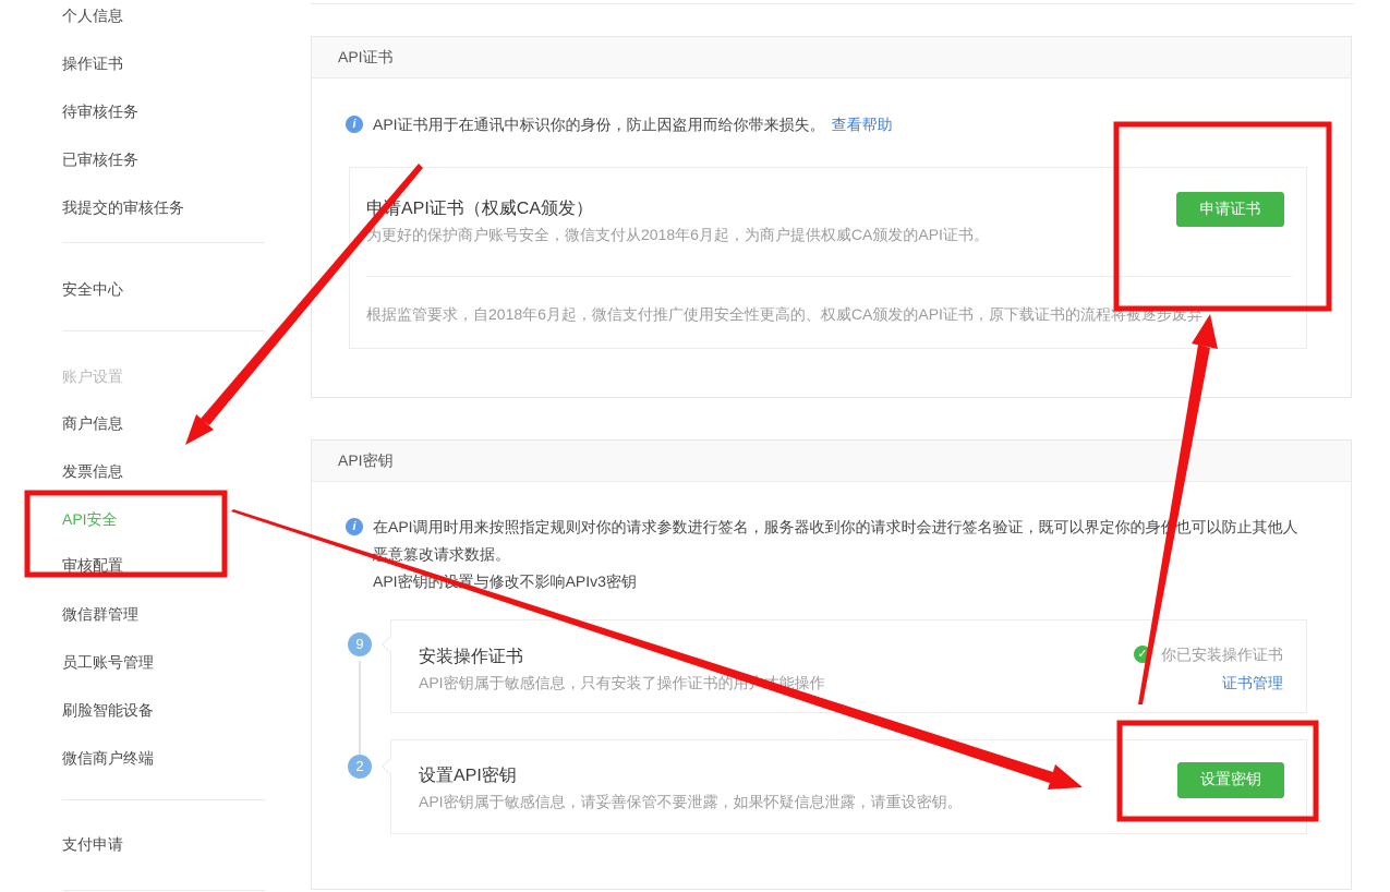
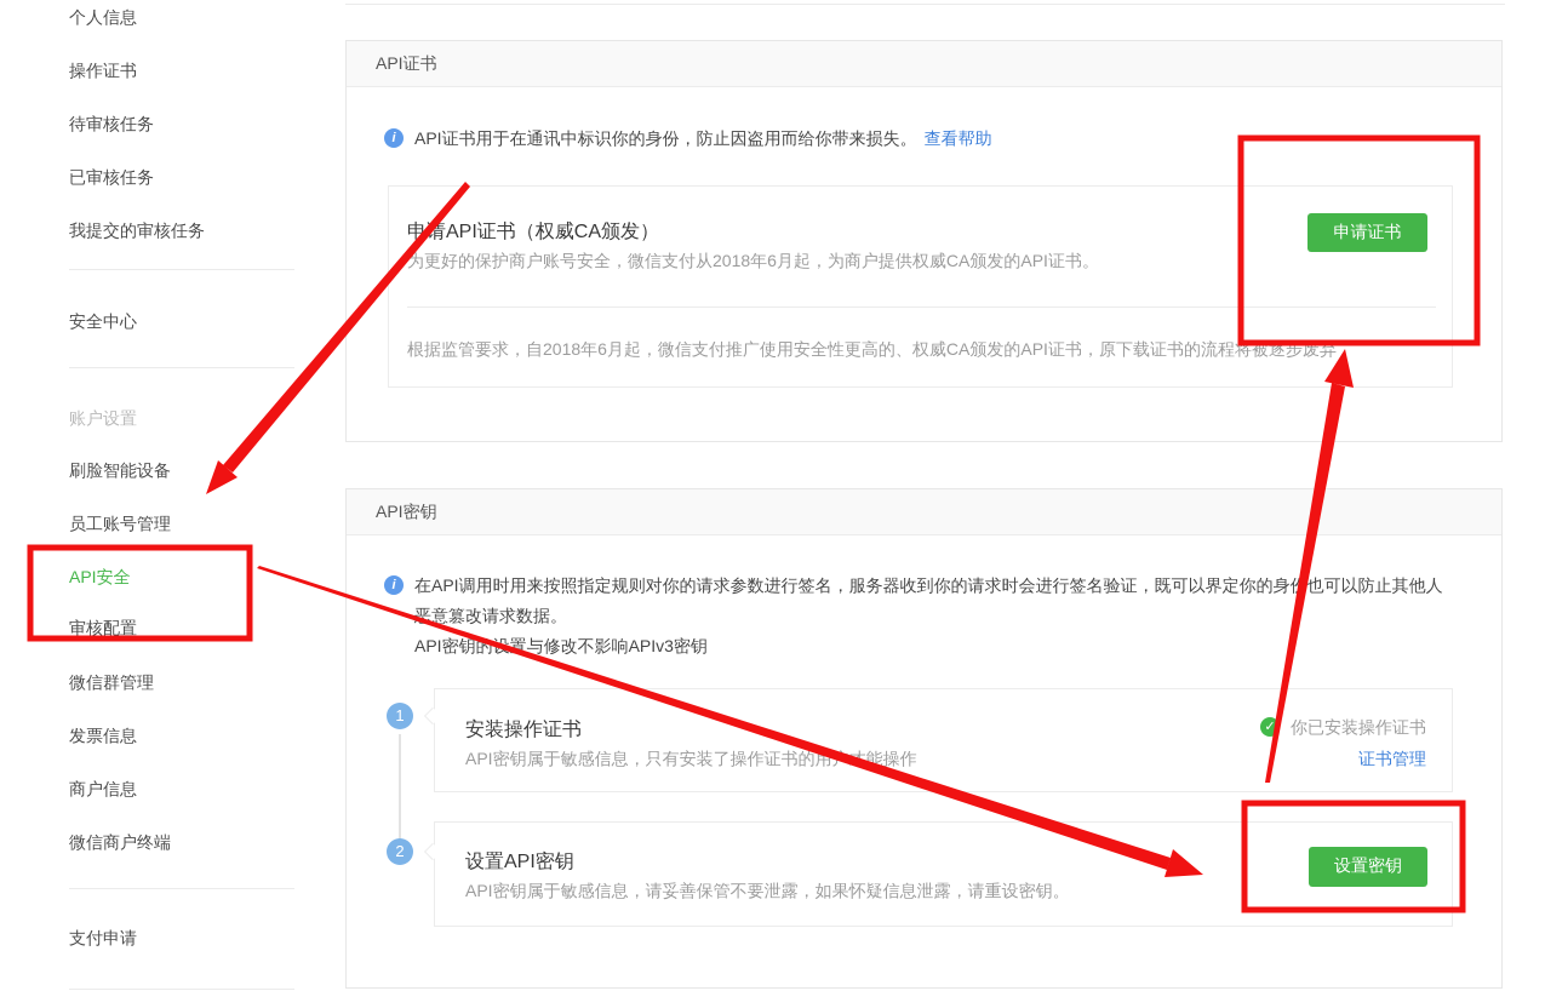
  个人信息
  操作证书
  待审核任务
  已审核任务
  我提交的审核任务
  安全中心
  账户设置
- 商户信息
+ 刷脸智能设备
- 发票信息
+ 员工账号管理
  API安全
  审核配置
  微信群管理
- 员工账号管理
+ 发票信息
- 刷脸智能设备
+ 商户信息
  微信商户终端
  支付申请
  API证书
  i
  API证书用于在通讯中标识你的身份，防止因盗用而给你带来损失。
  查看帮助
  申请API证书（权威CA颁发）
  为更好的保护商户账号安全，微信支付从2018年6月起，为商户提供权威CA颁发的API证书。
  根据监管要求，自2018年6月起，微信支付推广使用安全性更高的、权威CA颁发的API证书，原下载证书的流程将被逐步废弃
  申请证书
  API密钥
  i
  在API调用时用来按照指定规则对你的请求参数进行签名，服务器收到你的请求时会进行签名验证，既可以界定你的身也可以防止其他人
  恶意篡改请求数据。
  API密钥的置与修改不影响APIv3密钥
- 9
+ 1
  安装操作证书
  API密钥属于敏感信息，只有安装了操作证书的用能操作
  ✓
  你已安装操作证书
  证书管理
  2
  设置API密钥
  API密钥属于敏感信息，请妥善保管不要泄露，如果怀疑信息泄露，请重设密钥。
  设置密钥
